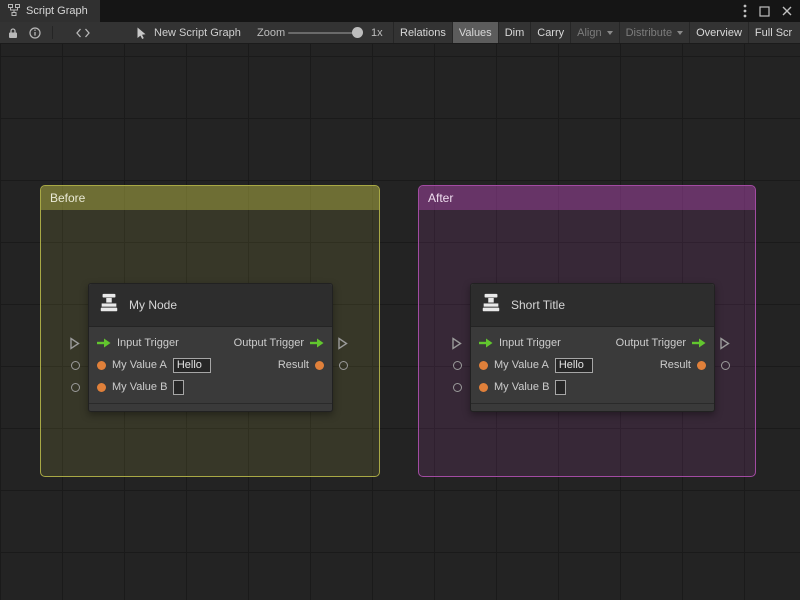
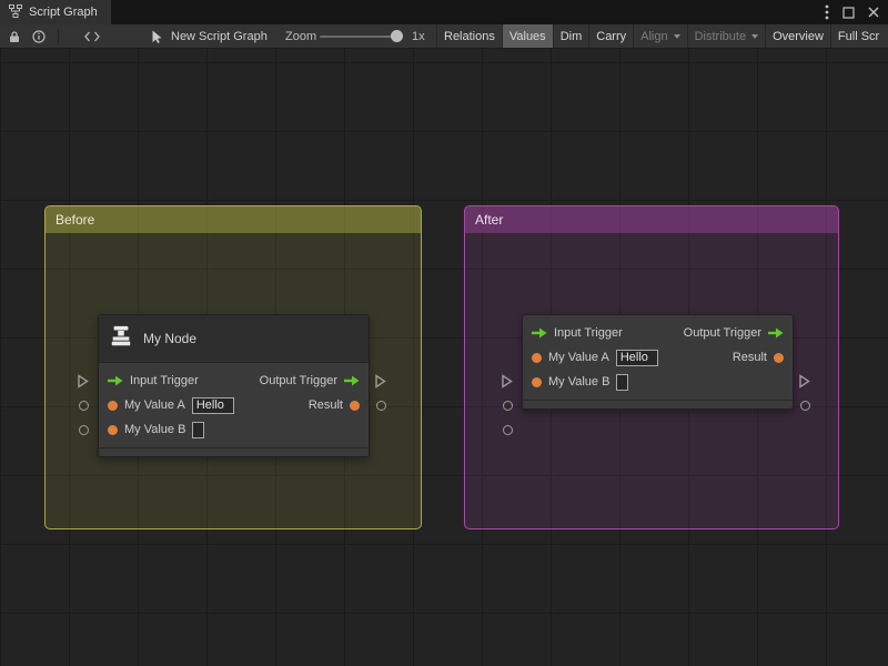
  Script Graph
  New Script Graph
  Zoom
  1x
  Relations
  Values
  Dim
  Carry
  Align
  Distribute
  Overview
  Full Scr
  Before
  After
  My Node
  Input Trigger
  Output Trigger
  My Value A
  Hello
  Result
  My Value B
- Short Title
  Input Trigger
  Output Trigger
  My Value A
  Hello
  Result
  My Value B
